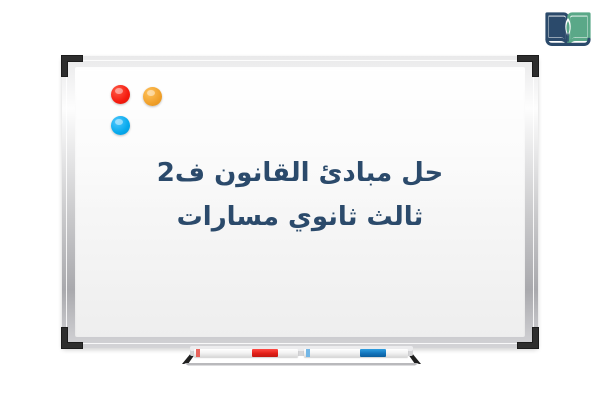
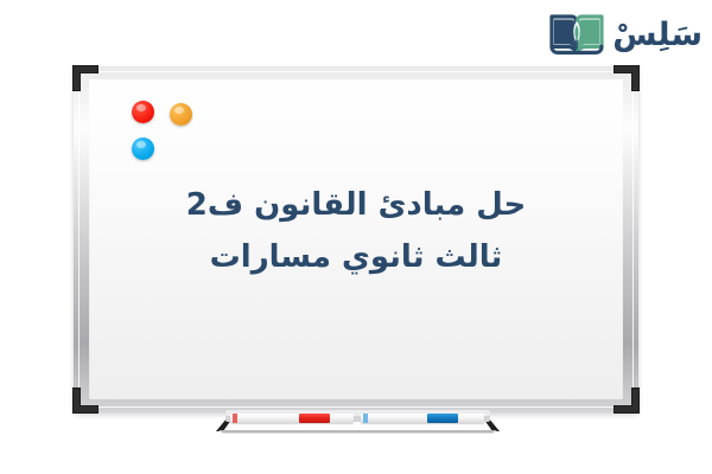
+ سَلِسْ
  حل مبادئ القانون ف2
  ثالث ثانوي مسارات
